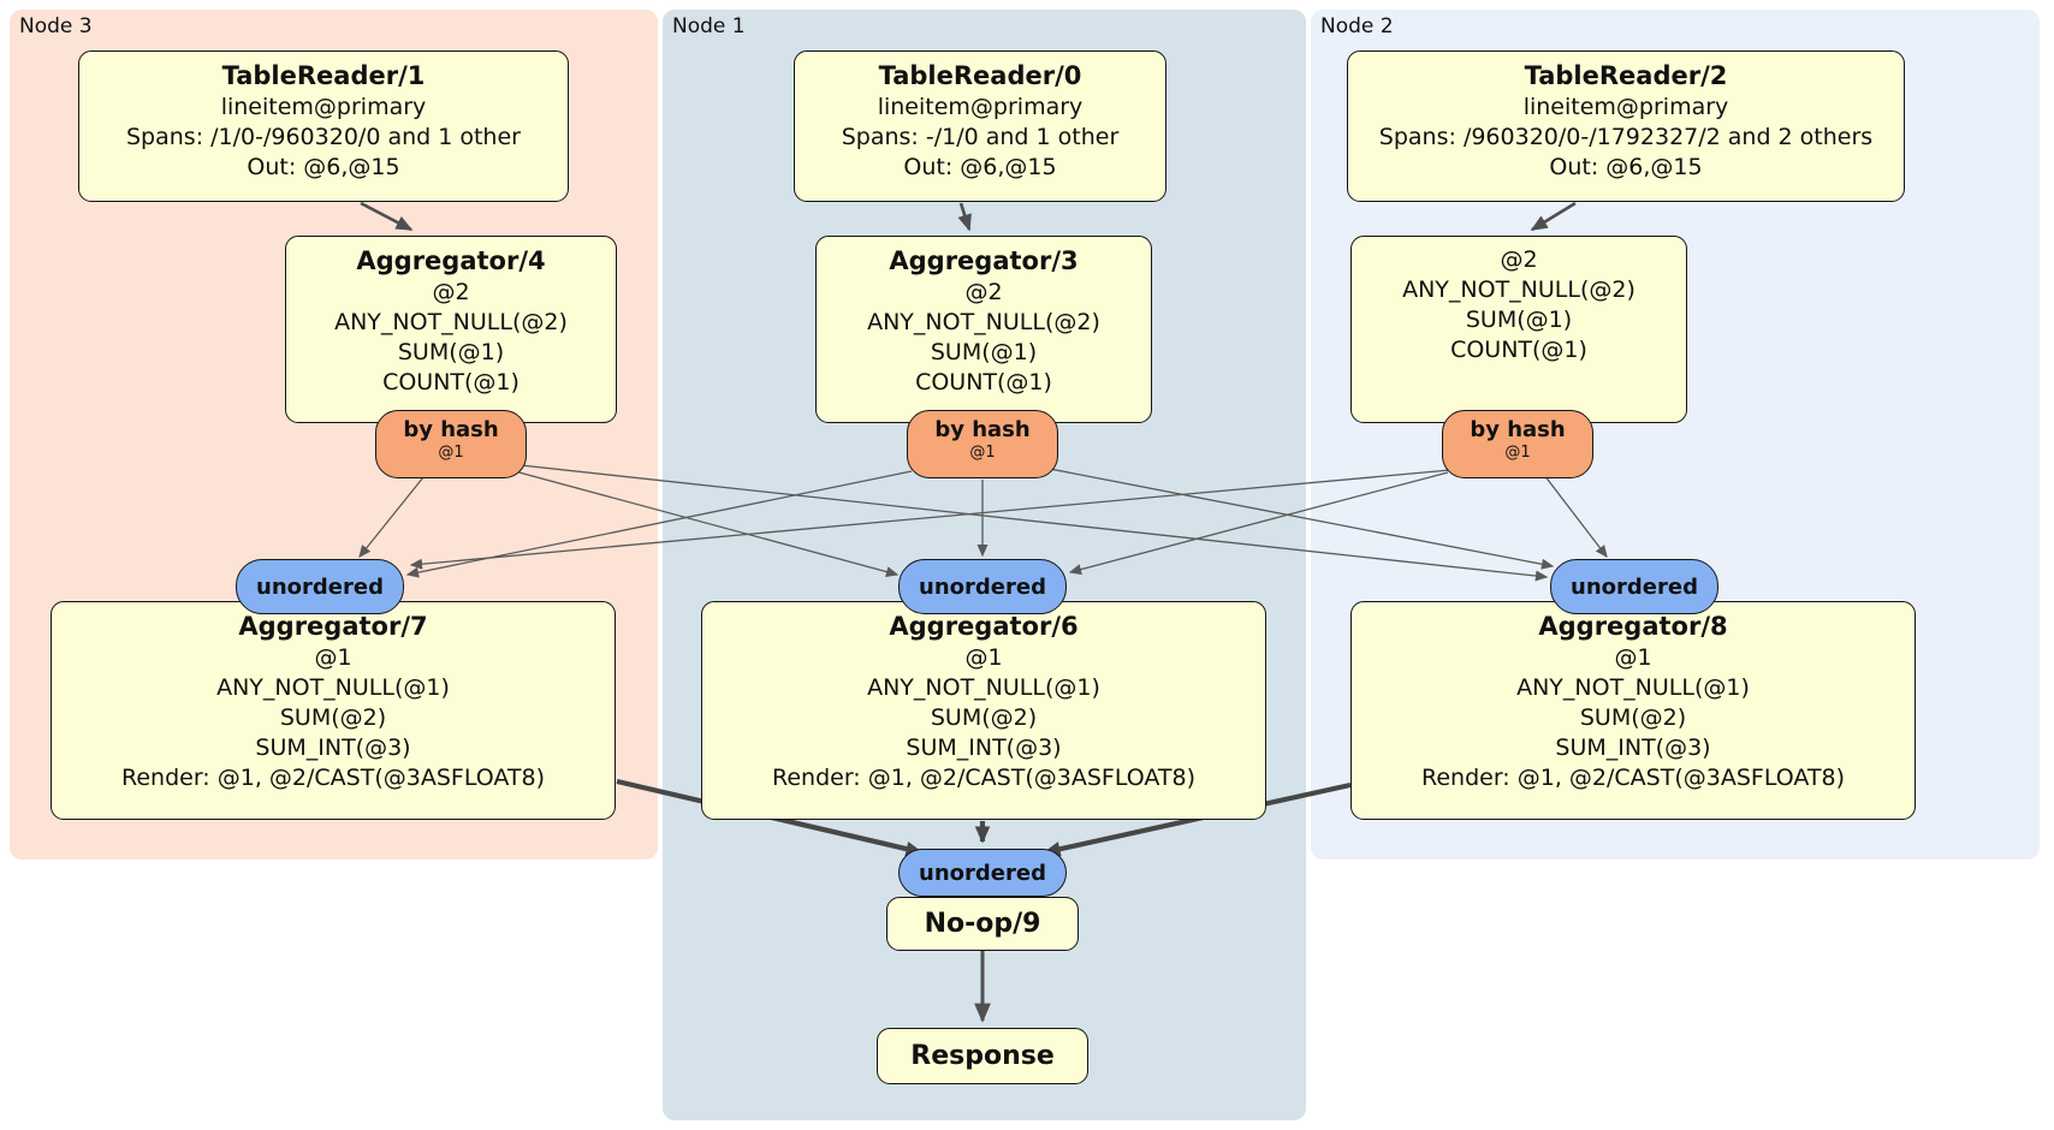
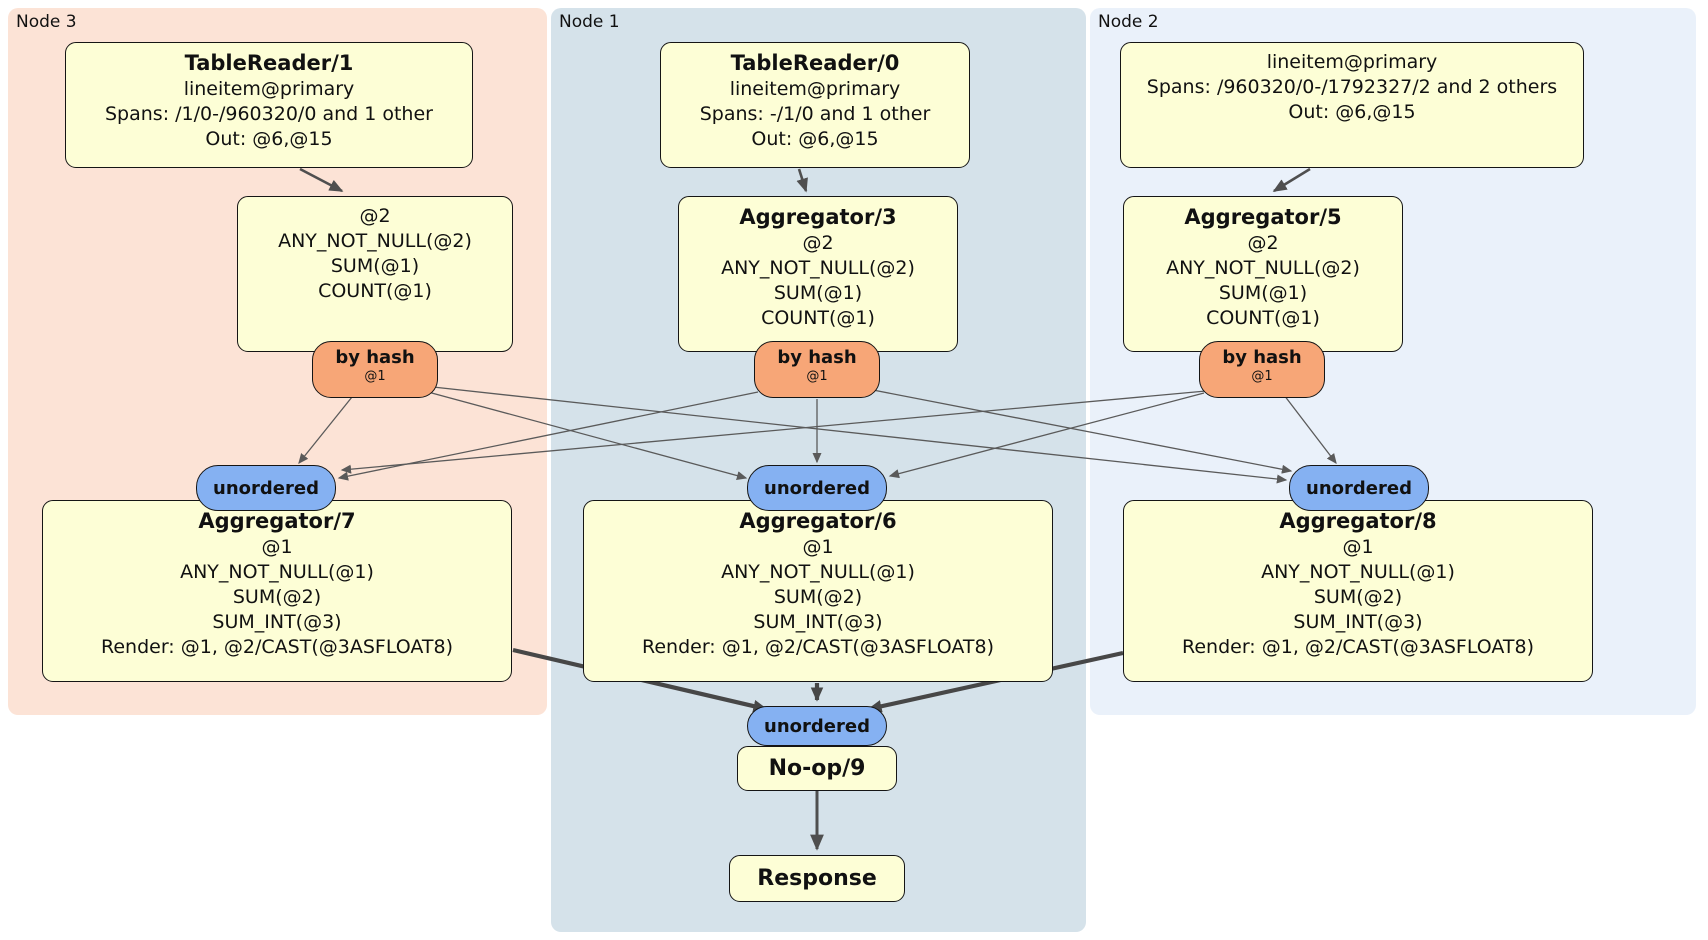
  Node 3
  Node 1
  Node 2
  TableReader/1
  lineitem@primary
  Spans: /1/0-/960320/0 and 1 other
  Out: @6,@15
- Aggregator/4
  @2
  ANY_NOT_NULL(@2)
  SUM(@1)
  COUNT(@1)
  Aggregator/7
  @1
  ANY_NOT_NULL(@1)
  SUM(@2)
  SUM_INT(@3)
  Render: @1, @2/CAST(@3ASFLOAT8)
  TableReader/0
  lineitem@primary
  Spans: -/1/0 and 1 other
  Out: @6,@15
  Aggregator/3
  @2
  ANY_NOT_NULL(@2)
  SUM(@1)
  COUNT(@1)
  Aggregator/6
  @1
  ANY_NOT_NULL(@1)
  SUM(@2)
  SUM_INT(@3)
  Render: @1, @2/CAST(@3ASFLOAT8)
- TableReader/2
  lineitem@primary
  Spans: /960320/0-/1792327/2 and 2 others
  Out: @6,@15
+ Aggregator/5
  @2
  ANY_NOT_NULL(@2)
  SUM(@1)
  COUNT(@1)
  Aggregator/8
  @1
  ANY_NOT_NULL(@1)
  SUM(@2)
  SUM_INT(@3)
  Render: @1, @2/CAST(@3ASFLOAT8)
  by hash
  @1
  by hash
  @1
  by hash
  @1
  unordered
  unordered
  unordered
  unordered
  No-op/9
  Response
